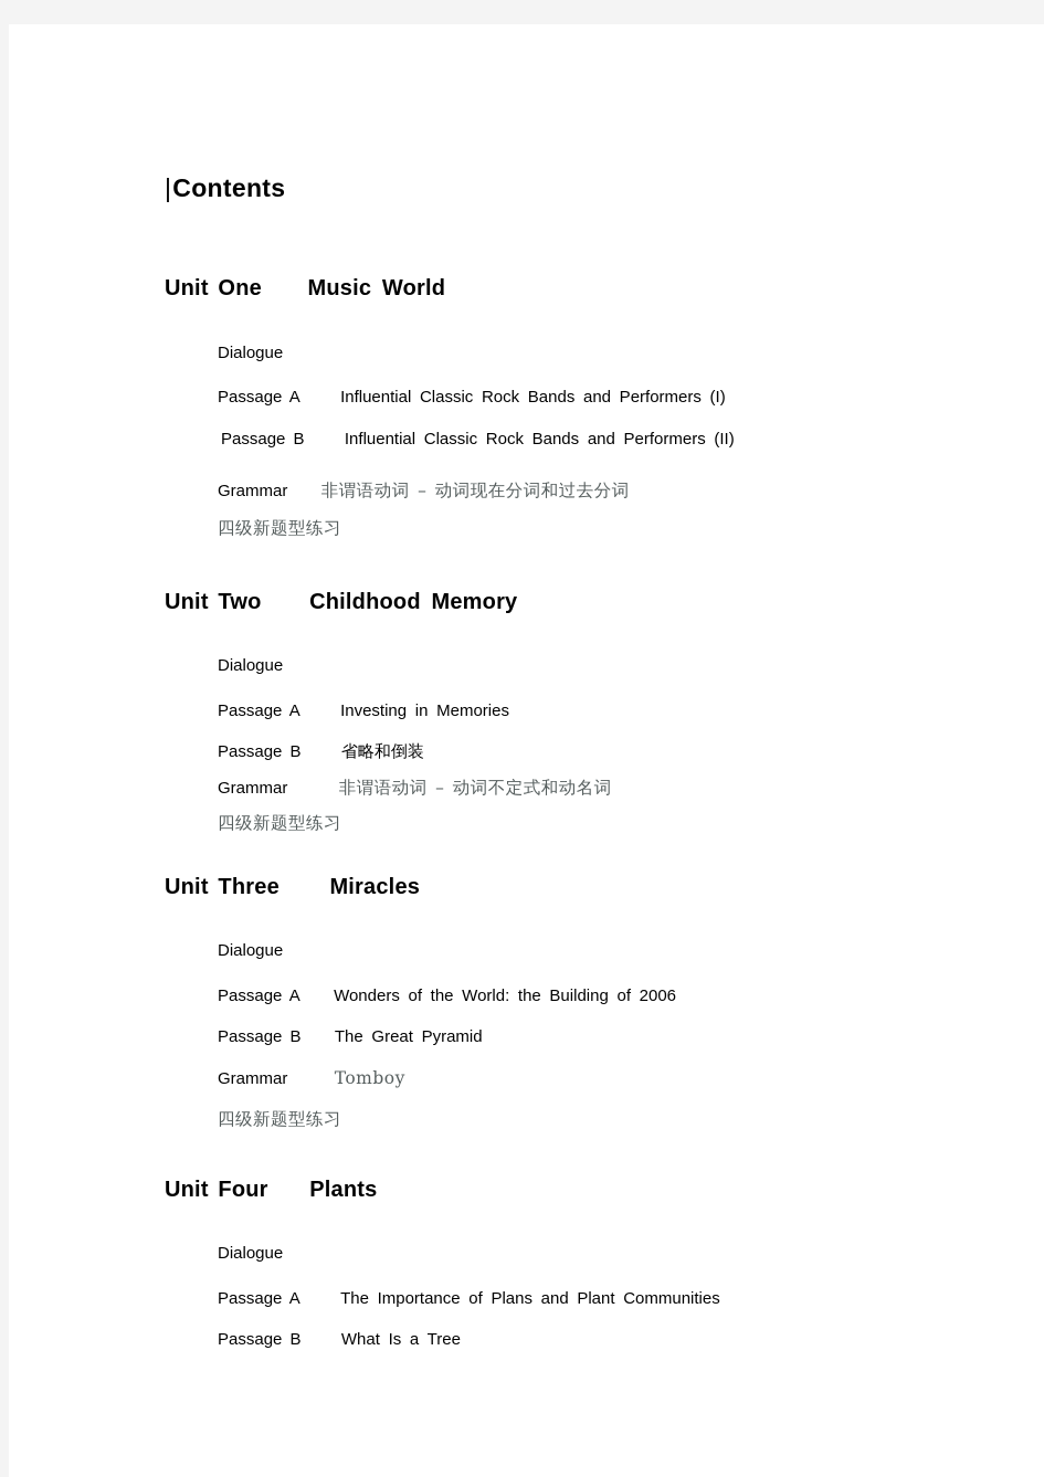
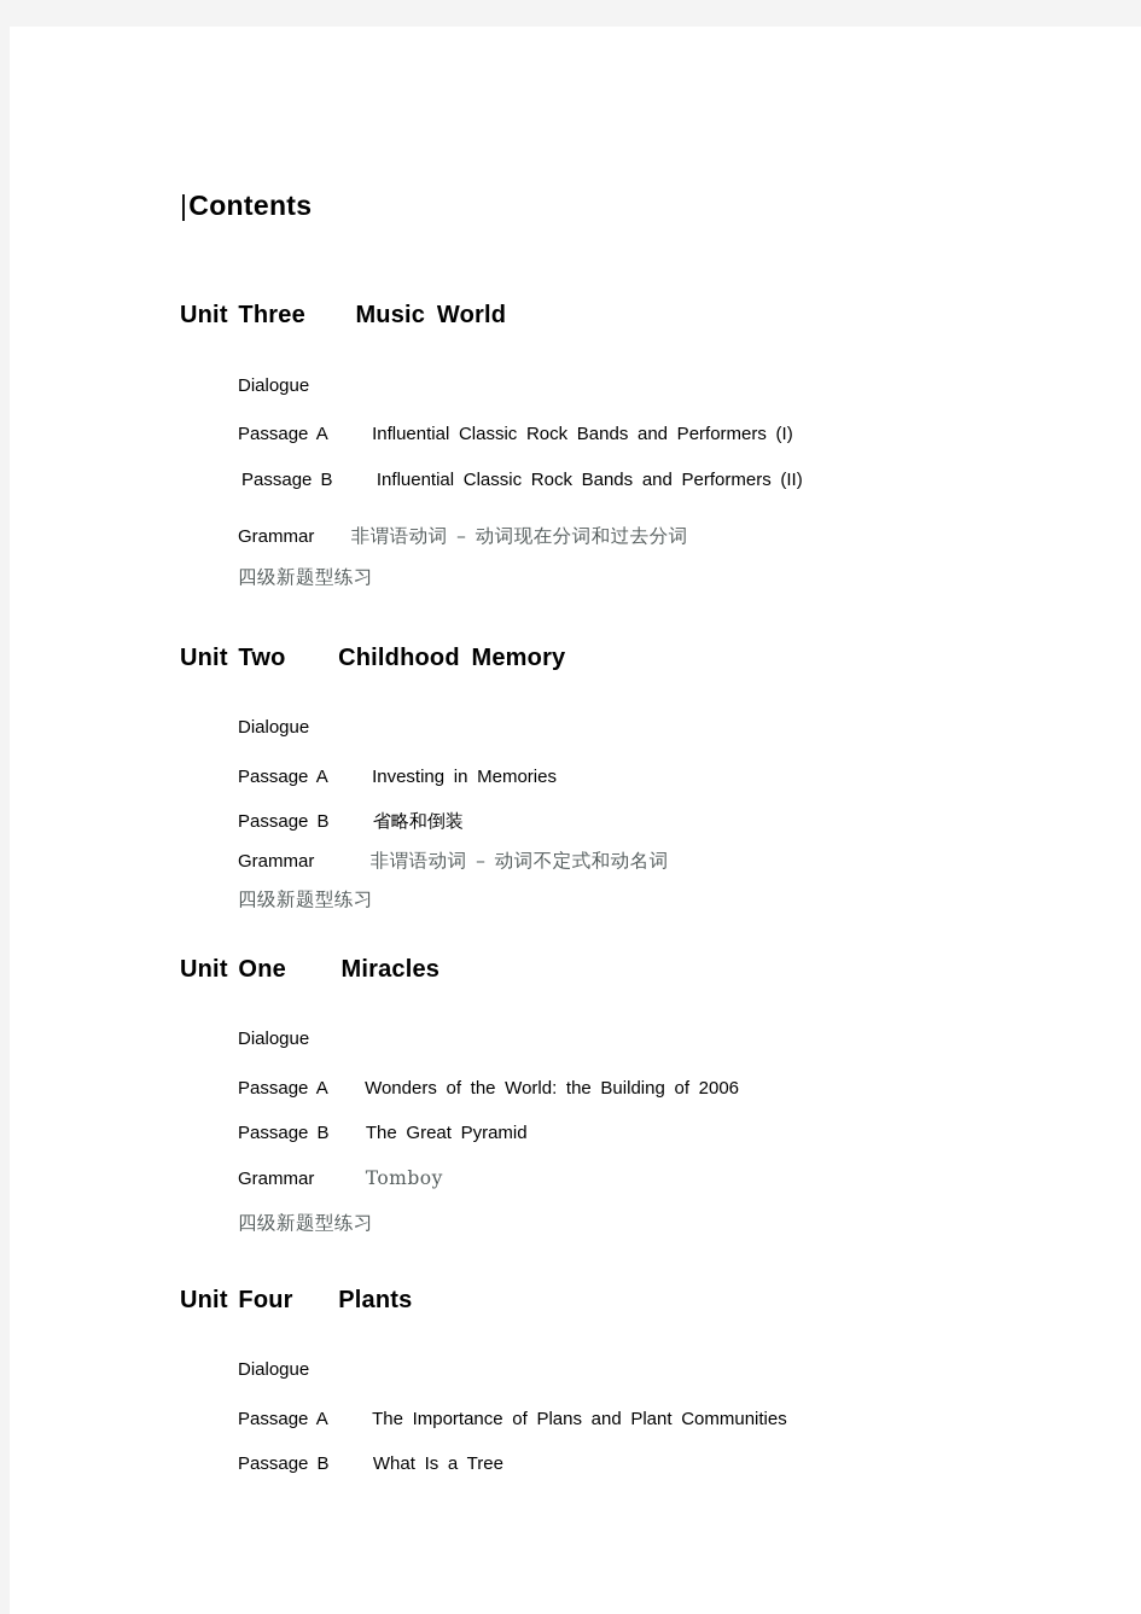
  |Contents
- Unit One Music World
+ Unit Three Music World
  Dialogue
  Passage A Influential Classic Rock Bands and Performers (I)
  Passage B Influential Classic Rock Bands and Performers (II)
  Grammar 非谓语动词 – 动词现在分词和过去分词
  四级新题型练习
  Unit Two Childhood Memory
  Dialogue
  Passage A Investing in Memories
  Passage B 省略和倒装
  Grammar 非谓语动词 – 动词不定式和动名词
  四级新题型练习
- Unit Three Miracles
+ Unit One Miracles
  Dialogue
  Passage A Wonders of the World: the Building of 2006
  Passage B The Great Pyramid
  Grammar Tomboy
  四级新题型练习
  Unit Four Plants
  Dialogue
  Passage A The Importance of Plans and Plant Communities
  Passage B What Is a Tree
